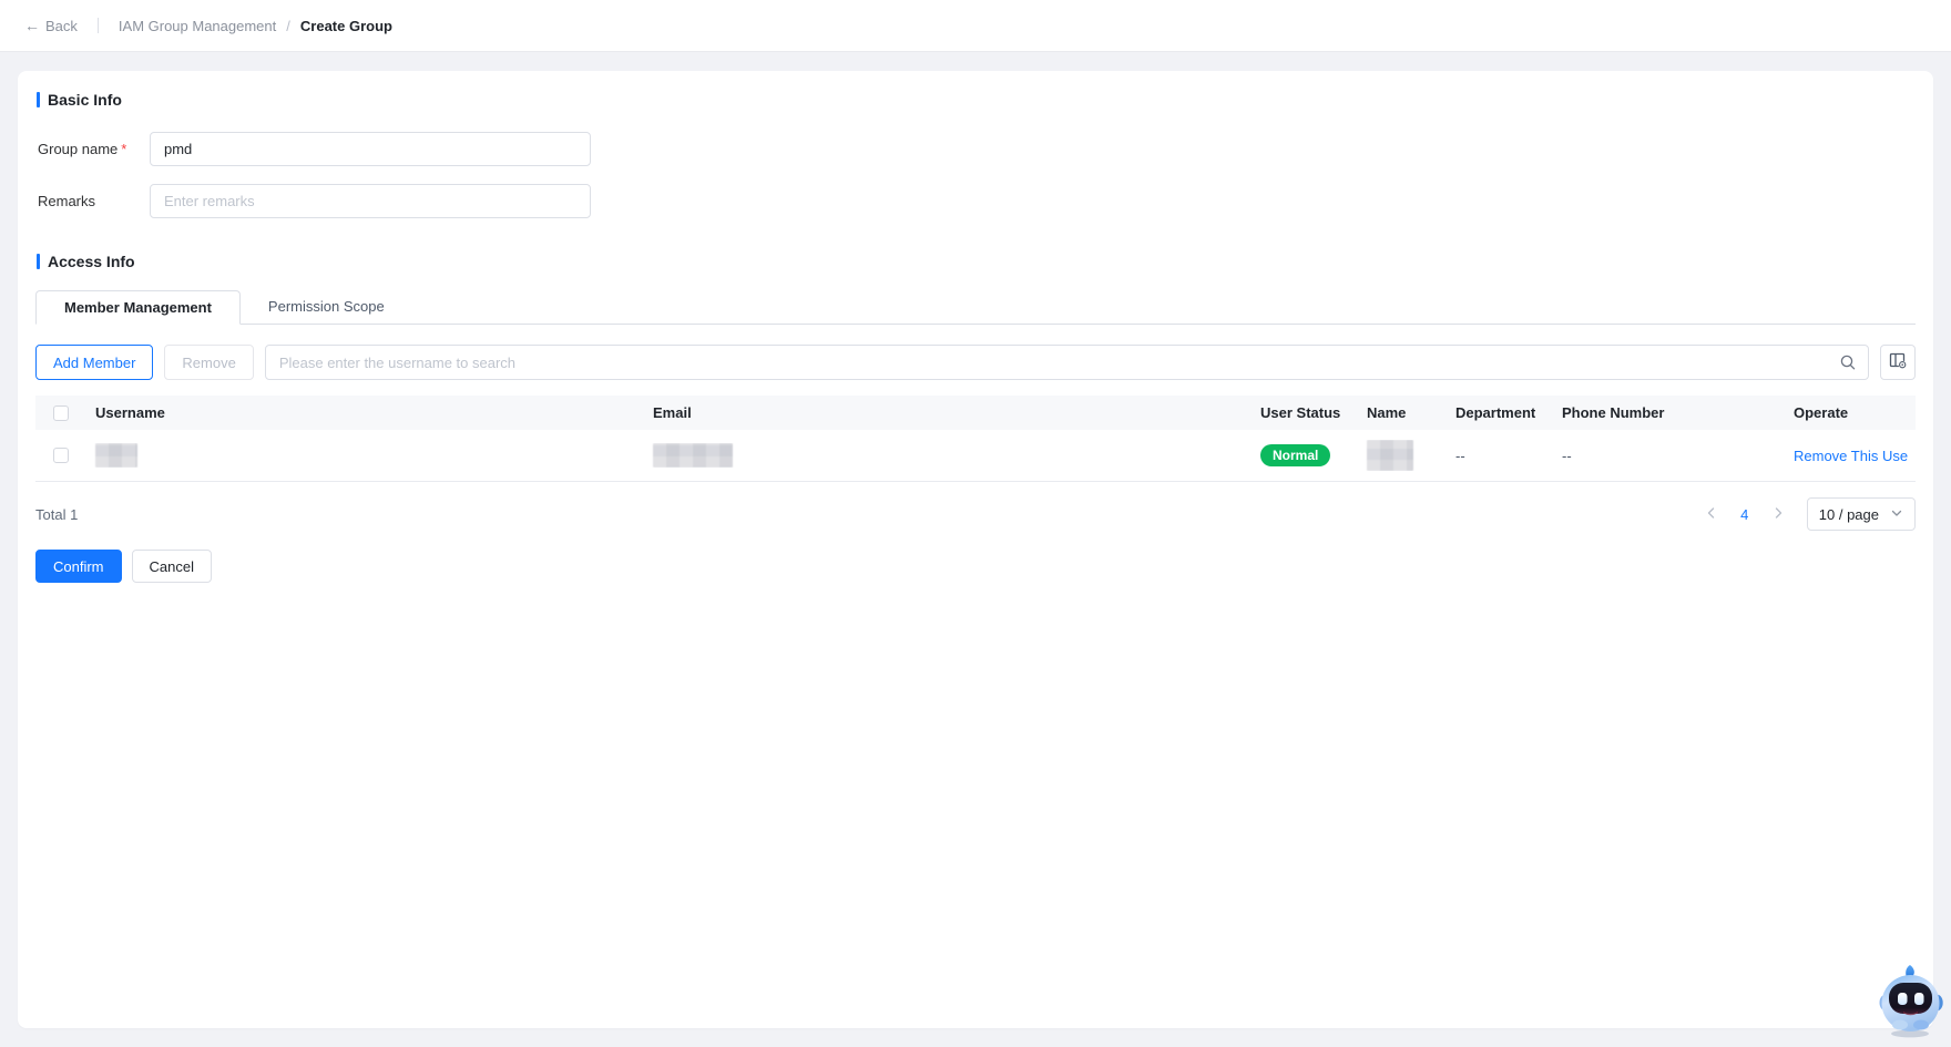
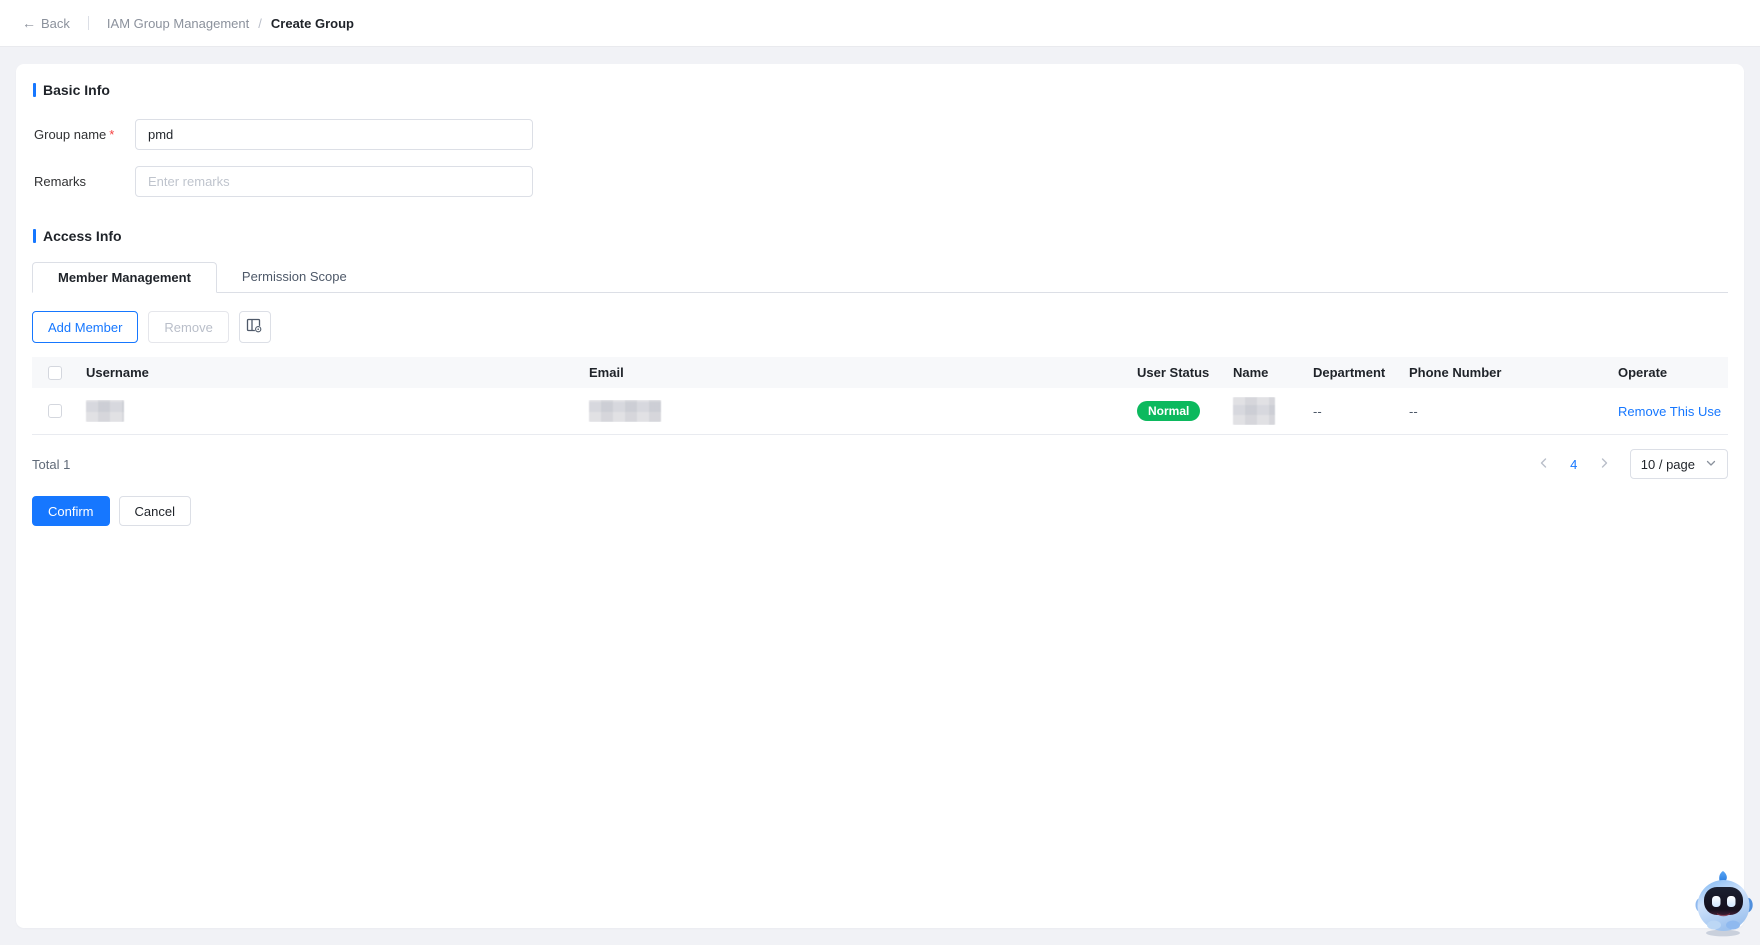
  ←
  Back
  IAM Group Management
  /
  Create Group
  Basic Info
  Group name *
  pmd
  Remarks
  Enter remarks
  Access Info
  Member Management
  Permission Scope
  Add Member
  Remove
- Please enter the username to search
  Username
  Email
  User Status
  Name
  Department
  Phone Number
  Operate
  Normal
  --
  --
  Remove This Use
  Total 1
  4
  10 / page
  Confirm
  Cancel
